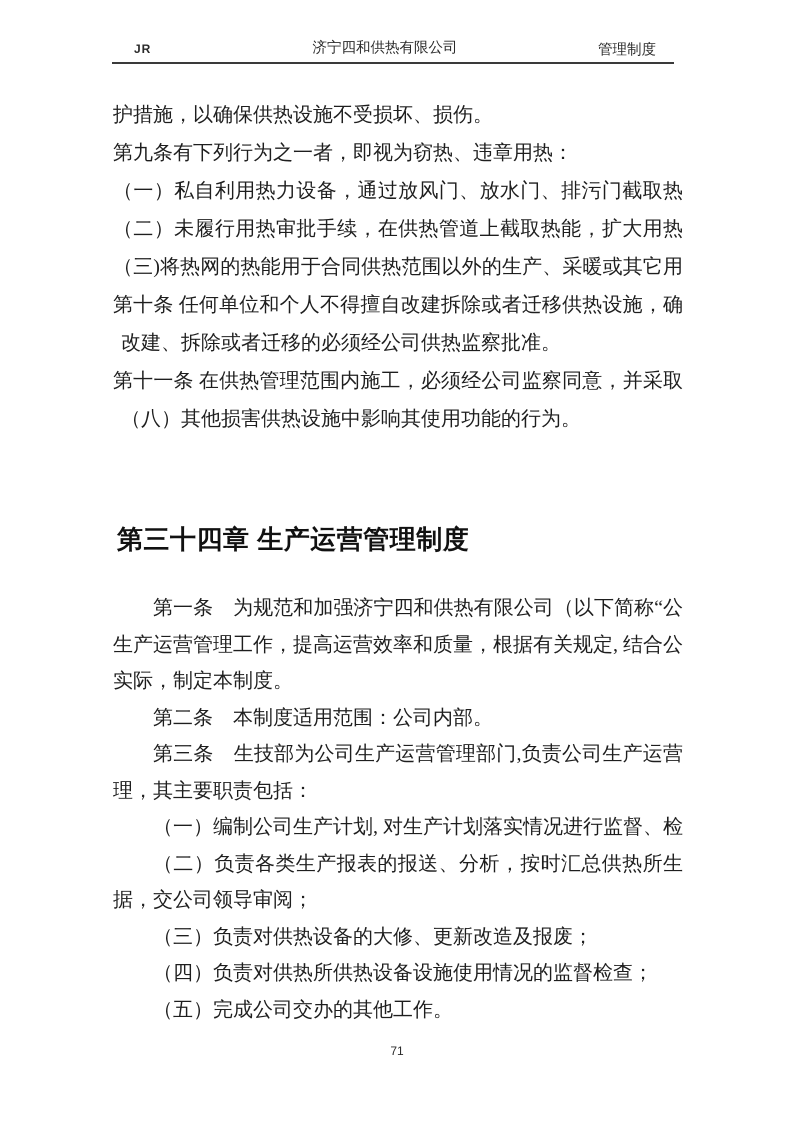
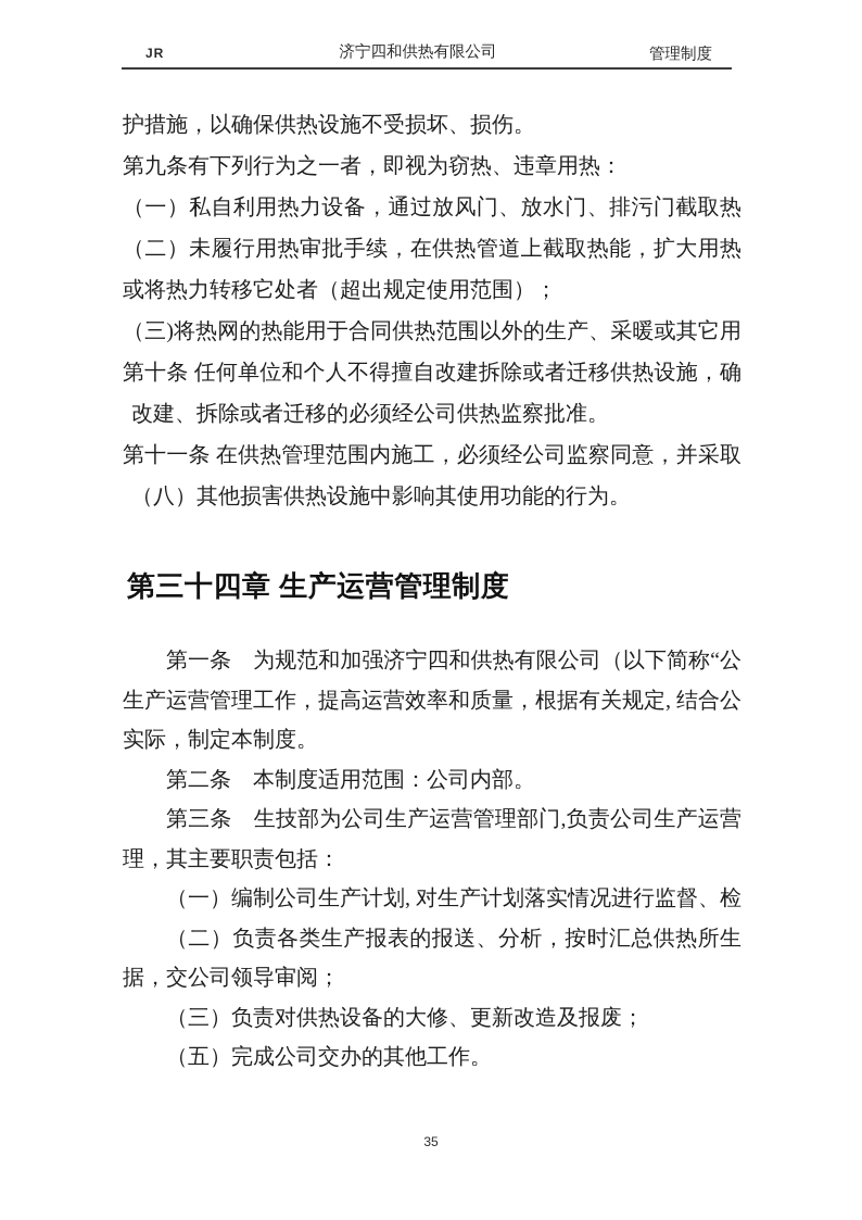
  JR
  济宁四和供热有限公司
  管理制度
  护措施，以确保供热设施不受损坏、损伤。
  第九条有下列行为之一者，即视为窃热、违章用热：
  （一）私自利用热力设备，通过放风门、放水门、排污门截取热
  （二）未履行用热审批手续，在供热管道上截取热能，扩大用热
+ 或将热力转移它处者（超出规定使用范围）；
  （三)将热网的热能用于合同供热范围以外的生产、采暖或其它用
  第十条 任何单位和个人不得擅自改建拆除或者迁移供热设施，确
  改建、拆除或者迁移的必须经公司供热监察批准。
  第十一条 在供热管理范围内施工，必须经公司监察同意，并采取
  （八）其他损害供热设施中影响其使用功能的行为。
  第三十四章 生产运营管理制度
  第一条 为规范和加强济宁四和供热有限公司（以下简称“公
  生产运营管理工作，提高运营效率和质量，根据有关规定, 结合公
  实际，制定本制度。
  第二条 本制度适用范围：公司内部。
  第三条 生技部为公司生产运营管理部门,负责公司生产运营
  理，其主要职责包括：
  （一）编制公司生产计划, 对生产计划落实情况进行监督、检
  （二）负责各类生产报表的报送、分析，按时汇总供热所生
  据，交公司领导审阅；
  （三）负责对供热设备的大修、更新改造及报废；
- （四）负责对供热所供热设备设施使用情况的监督检查；
  （五）完成公司交办的其他工作。
- 71
+ 35
